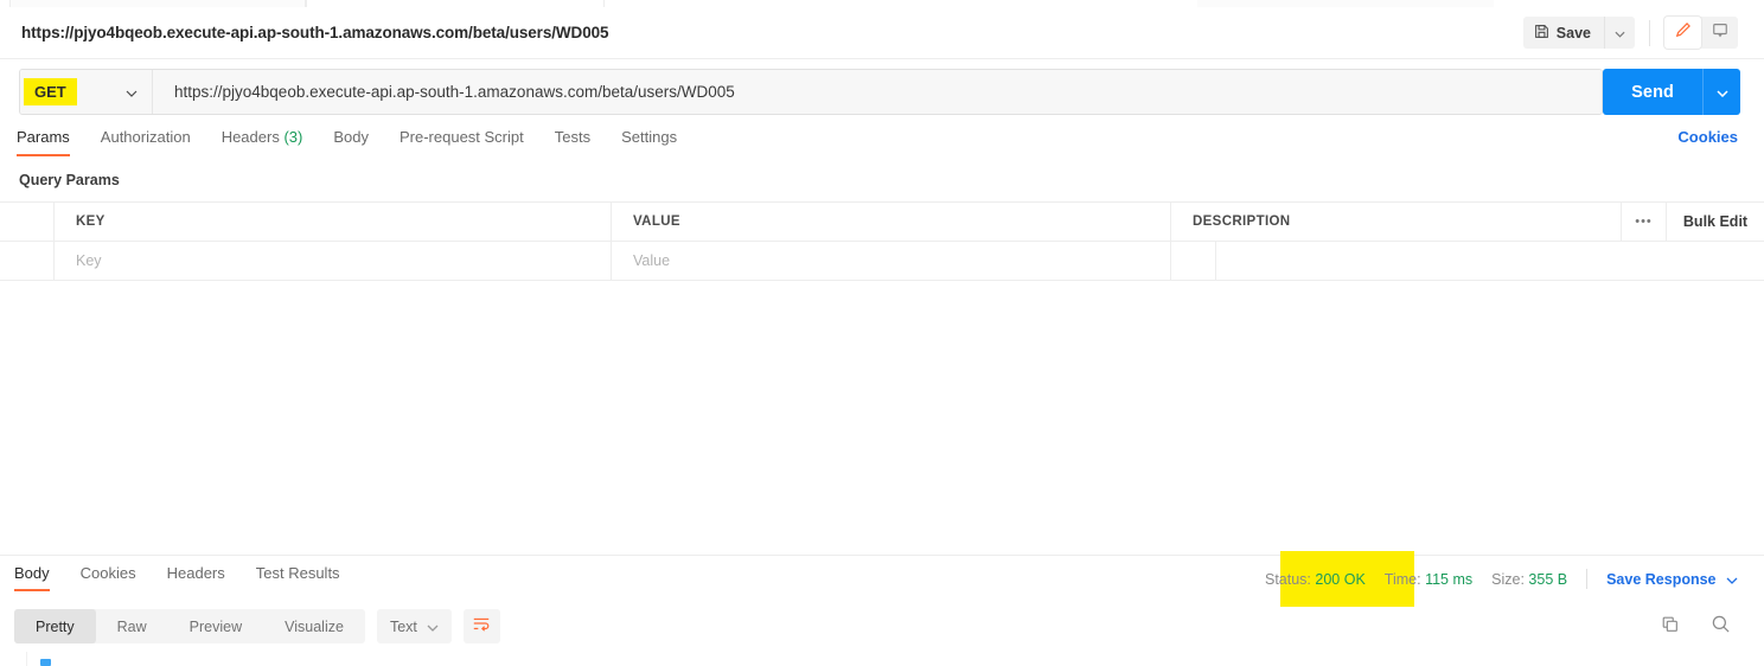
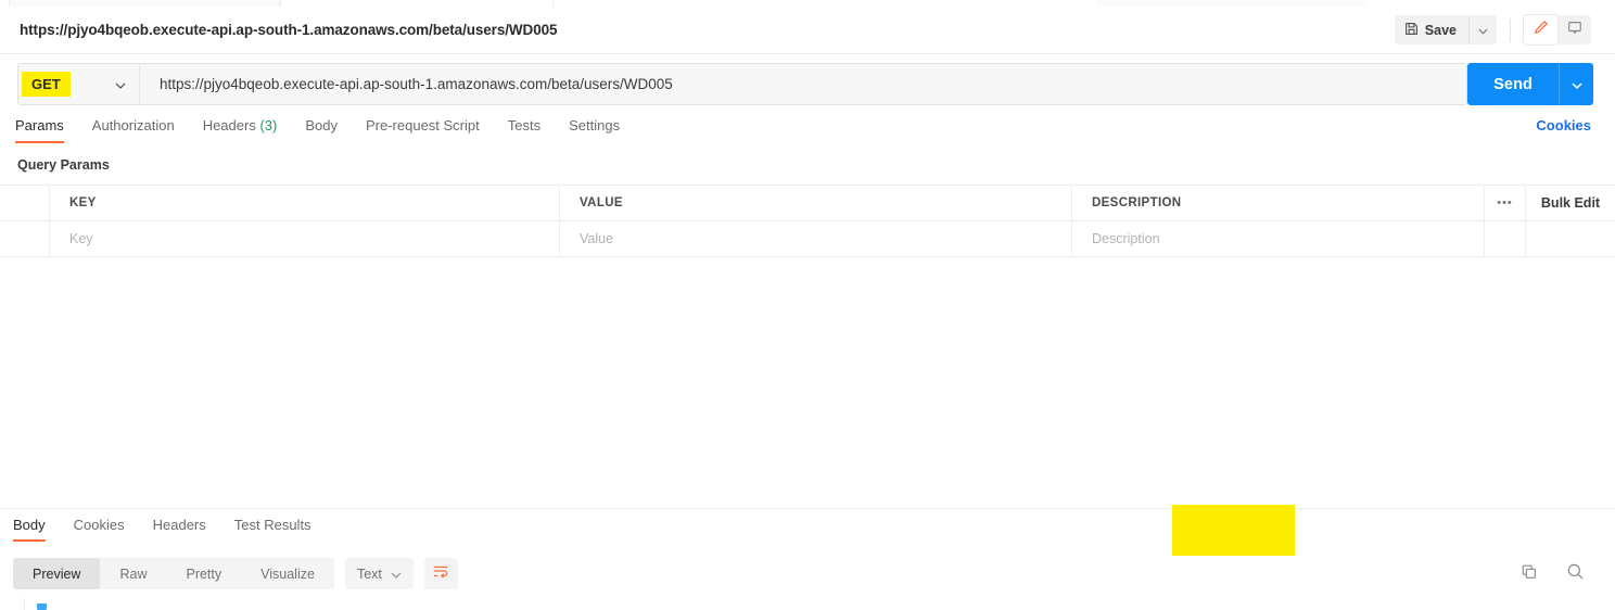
  https://pjyo4bqeob.execute-api.ap-south-1.amazonaws.com/beta/users/WD005
  Save
  GET
  https://pjyo4bqeob.execute-api.ap-south-1.amazonaws.com/beta/users/WD005
  Send
  Params
  Authorization
  Headers (3)
  Body
  Pre-request Script
  Tests
  Settings
  Cookies
  Query Params
  KEY
  VALUE
  DESCRIPTION
  •••
  Bulk Edit
  Key
  Value
+ Description
  Body
  Cookies
  Headers
  Test Results
- Status: 200 OK
- Time: 115 ms
- Size: 355 B
- Save Response
- Pretty
+ Preview
  Raw
- Preview
+ Pretty
  Visualize
  Text
